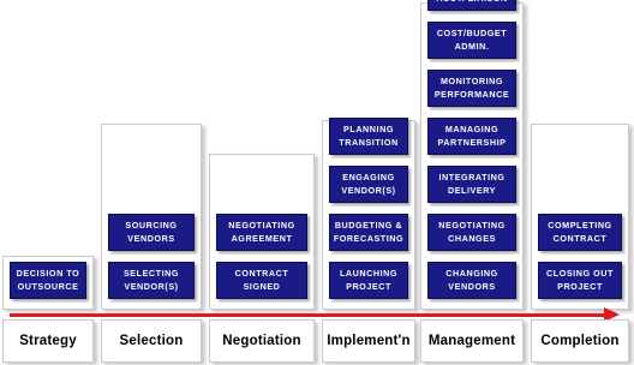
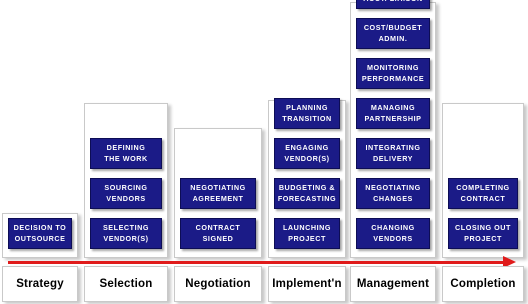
  DECISION TO
  OUTSOURCE
+ DEFINING
+ THE WORK
  SOURCING
  VENDORS
  SELECTING
  VENDOR(S)
  NEGOTIATING
  AGREEMENT
  CONTRACT
  SIGNED
  PLANNING
  TRANSITION
  ENGAGING
  VENDOR(S)
  BUDGETING &
  FORECASTING
  LAUNCHING
  PROJECT
  COST/BUDGET
  ADMIN.
  MONITORING
  PERFORMANCE
  MANAGING
  PARTNERSHIP
  INTEGRATING
  DELIVERY
  NEGOTIATING
  CHANGES
  CHANGING
  VENDORS
  COMPLETING
  CONTRACT
  CLOSING OUT
  PROJECT
  Strategy
  Selection
  Negotiation
  Implement'n
  Management
  Completion
